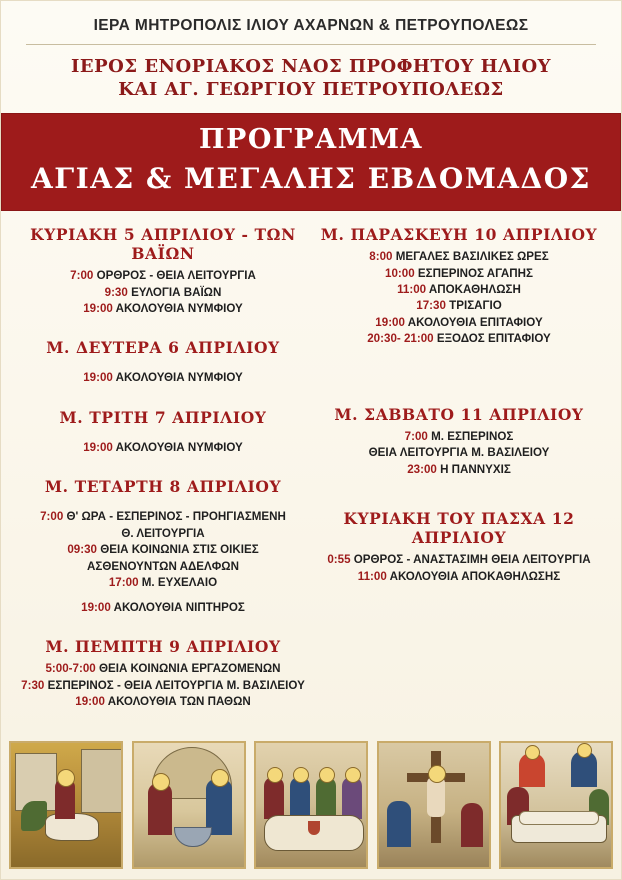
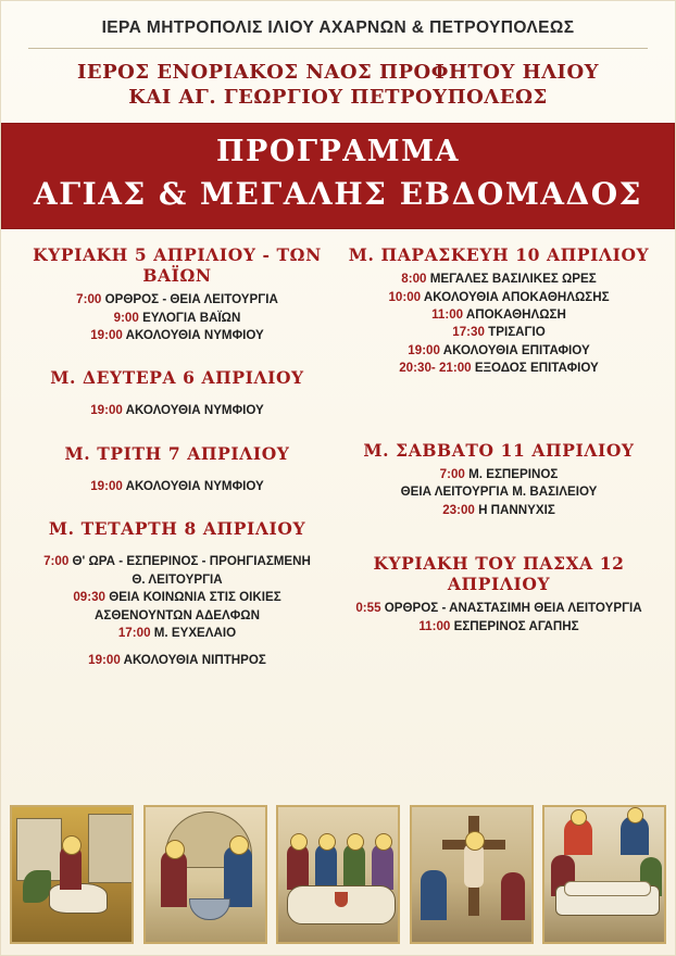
  ΙΕΡΑ ΜΗΤΡΟΠΟΛΙΣ ΙΛΙΟΥ ΑΧΑΡΝΩΝ & ΠΕΤΡΟΥΠΟΛΕΩΣ
  ΙΕΡΟΣ ΕΝΟΡΙΑΚΟΣ ΝΑΟΣ ΠΡΟΦΗΤΟΥ ΗΛΙΟΥ
  ΚΑΙ ΑΓ. ΓΕΩΡΓΙΟΥ ΠΕΤΡΟΥΠΟΛΕΩΣ
  ΠΡΟΓΡΑΜΜΑ
  ΑΓΙΑΣ & ΜΕΓΑΛΗΣ ΕΒΔΟΜΑΔΟΣ
  ΚΥΡΙΑΚΗ 5 ΑΠΡΙΛΙΟΥ - ΤΩΝ ΒΑΪΩΝ
  7:00 ΟΡΘΡΟΣ - ΘΕΙΑ ΛΕΙΤΟΥΡΓΙΑ
- 9:30 ΕΥΛΟΓΙΑ ΒΑΪΩΝ
+ 9:00 ΕΥΛΟΓΙΑ ΒΑΪΩΝ
  19:00 ΑΚΟΛΟΥΘΙΑ ΝΥΜΦΙΟΥ
  Μ. ΔΕΥΤΕΡΑ 6 ΑΠΡΙΛΙΟΥ
  19:00 ΑΚΟΛΟΥΘΙΑ ΝΥΜΦΙΟΥ
  Μ. ΤΡΙΤΗ 7 ΑΠΡΙΛΙΟΥ
  19:00 ΑΚΟΛΟΥΘΙΑ ΝΥΜΦΙΟΥ
  Μ. ΤΕΤΑΡΤΗ 8 ΑΠΡΙΛΙΟΥ
  7:00 Θ' ΩΡΑ - ΕΣΠΕΡΙΝΟΣ - ΠΡΟΗΓΙΑΣΜΕΝΗ
  Θ. ΛΕΙΤΟΥΡΓΙΑ
  09:30 ΘΕΙΑ ΚΟΙΝΩΝΙΑ ΣΤΙΣ ΟΙΚΙΕΣ
  ΑΣΘΕΝΟΥΝΤΩΝ ΑΔΕΛΦΩΝ
  17:00 Μ. ΕΥΧΕΛΑΙΟ
  19:00 ΑΚΟΛΟΥΘΙΑ ΝΙΠΤΗΡΟΣ
- Μ. ΠΕΜΠΤΗ 9 ΑΠΡΙΛΙΟΥ
- 5:00-7:00 ΘΕΙΑ ΚΟΙΝΩΝΙΑ ΕΡΓΑΖΟΜΕΝΩΝ
- 7:30 ΕΣΠΕΡΙΝΟΣ - ΘΕΙΑ ΛΕΙΤΟΥΡΓΙΑ Μ. ΒΑΣΙΛΕΙΟΥ
- 19:00 ΑΚΟΛΟΥΘΙΑ ΤΩΝ ΠΑΘΩΝ
  Μ. ΠΑΡΑΣΚΕΥΗ 10 ΑΠΡΙΛΙΟΥ
  8:00 ΜΕΓΑΛΕΣ ΒΑΣΙΛΙΚΕΣ ΩΡΕΣ
- 10:00 ΕΣΠΕΡΙΝΟΣ ΑΓΑΠΗΣ
+ 10:00 ΑΚΟΛΟΥΘΙΑ ΑΠΟΚΑΘΗΛΩΣΗΣ
  11:00 ΑΠΟΚΑΘΗΛΩΣΗ
  17:30 ΤΡΙΣΑΓΙΟ
  19:00 ΑΚΟΛΟΥΘΙΑ ΕΠΙΤΑΦΙΟΥ
  20:30- 21:00 ΕΞΟΔΟΣ ΕΠΙΤΑΦΙΟΥ
  Μ. ΣΑΒΒΑΤΟ 11 ΑΠΡΙΛΙΟΥ
  7:00 Μ. ΕΣΠΕΡΙΝΟΣ
  ΘΕΙΑ ΛΕΙΤΟΥΡΓΙΑ Μ. ΒΑΣΙΛΕΙΟΥ
  23:00 Η ΠΑΝΝΥΧΙΣ
  ΚΥΡΙΑΚΗ ΤΟΥ ΠΑΣΧΑ 12 ΑΠΡΙΛΙΟΥ
  0:55 ΟΡΘΡΟΣ - ΑΝΑΣΤΑΣΙΜΗ ΘΕΙΑ ΛΕΙΤΟΥΡΓΙΑ
- 11:00 ΑΚΟΛΟΥΘΙΑ ΑΠΟΚΑΘΗΛΩΣΗΣ
+ 11:00 ΕΣΠΕΡΙΝΟΣ ΑΓΑΠΗΣ
